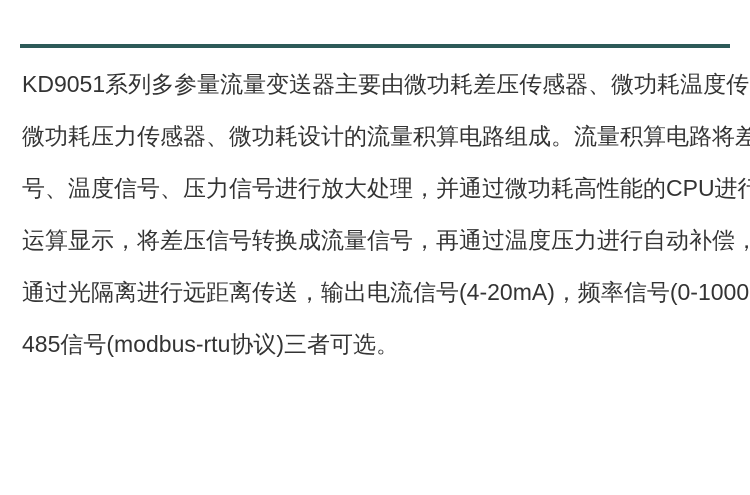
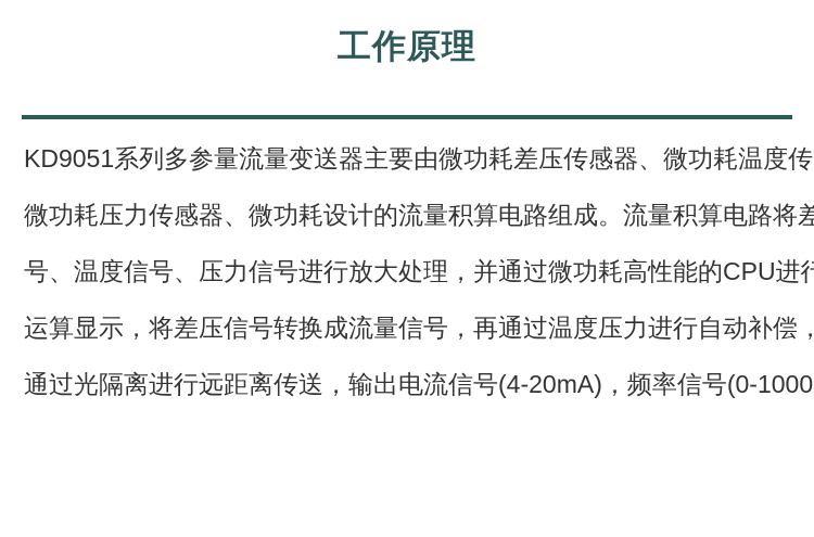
+ 工作原理
  KD9051系列多参量流量变送器主要由微功耗差压传感器、微功耗温度传
  微功耗压力传感器、微功耗设计的流量积算电路组成。流量积算电路将差
  号、温度信号、压力信号进行放大处理，并通过微功耗高性能的CPU进行
  运算显示，将差压信号转换成流量信号，再通过温度压力进行自动补偿，
  通过光隔离进行远距离传送，输出电流信号(4-20mA)，频率信号(0-1000
- 485信号(modbus-rtu协议)三者可选。
